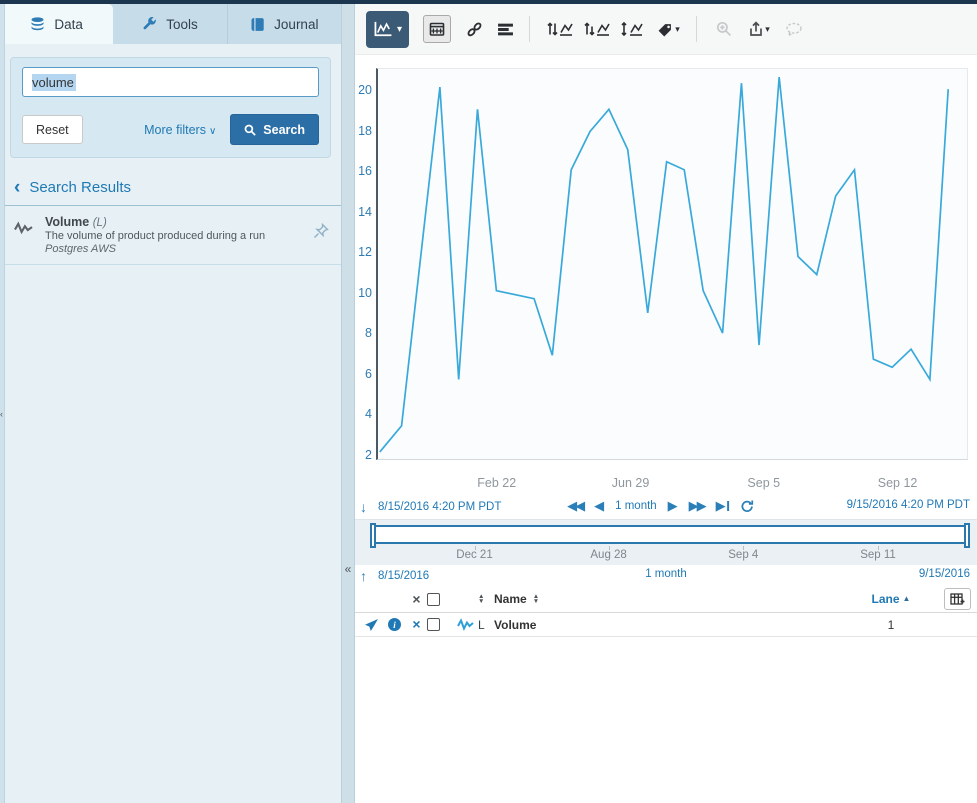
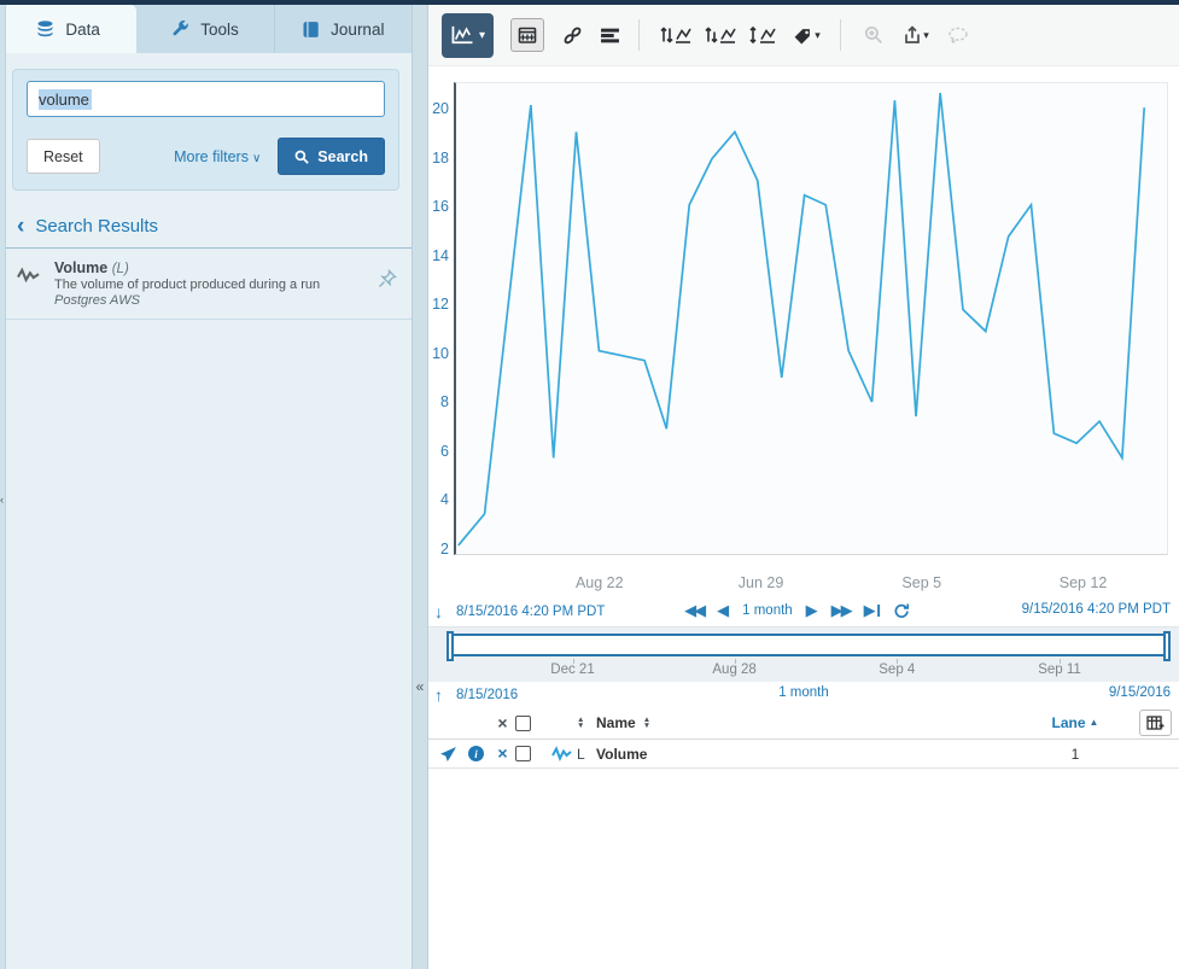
  Data
  Tools
  Journal
  volume
  Reset
  More filters ∨
  Search
  ‹
  Search Results
  Volume (L)
  The volume of product produced during a run
  Postgres AWS
  «
  ▾
  ▾
  ▾
  2
  4
  6
  8
  10
  12
  14
  16
  18
  20
- Feb 22
+ Aug 22
  Jun 29
  Sep 5
  Sep 12
  ↓
  8/15/2016 4:20 PM PDT
  ◀◀
  ◀
  1 month
  ▶
  ▶▶
  ▶
  9/15/2016 4:20 PM PDT
  Dec 21
  Aug 28
  Sep 4
  Sep 11
  ↑
  8/15/2016
  1 month
  9/15/2016
  ×
  Name
  Lane ▲
  i
  ×
  L
  Volume
  1
  ‹
